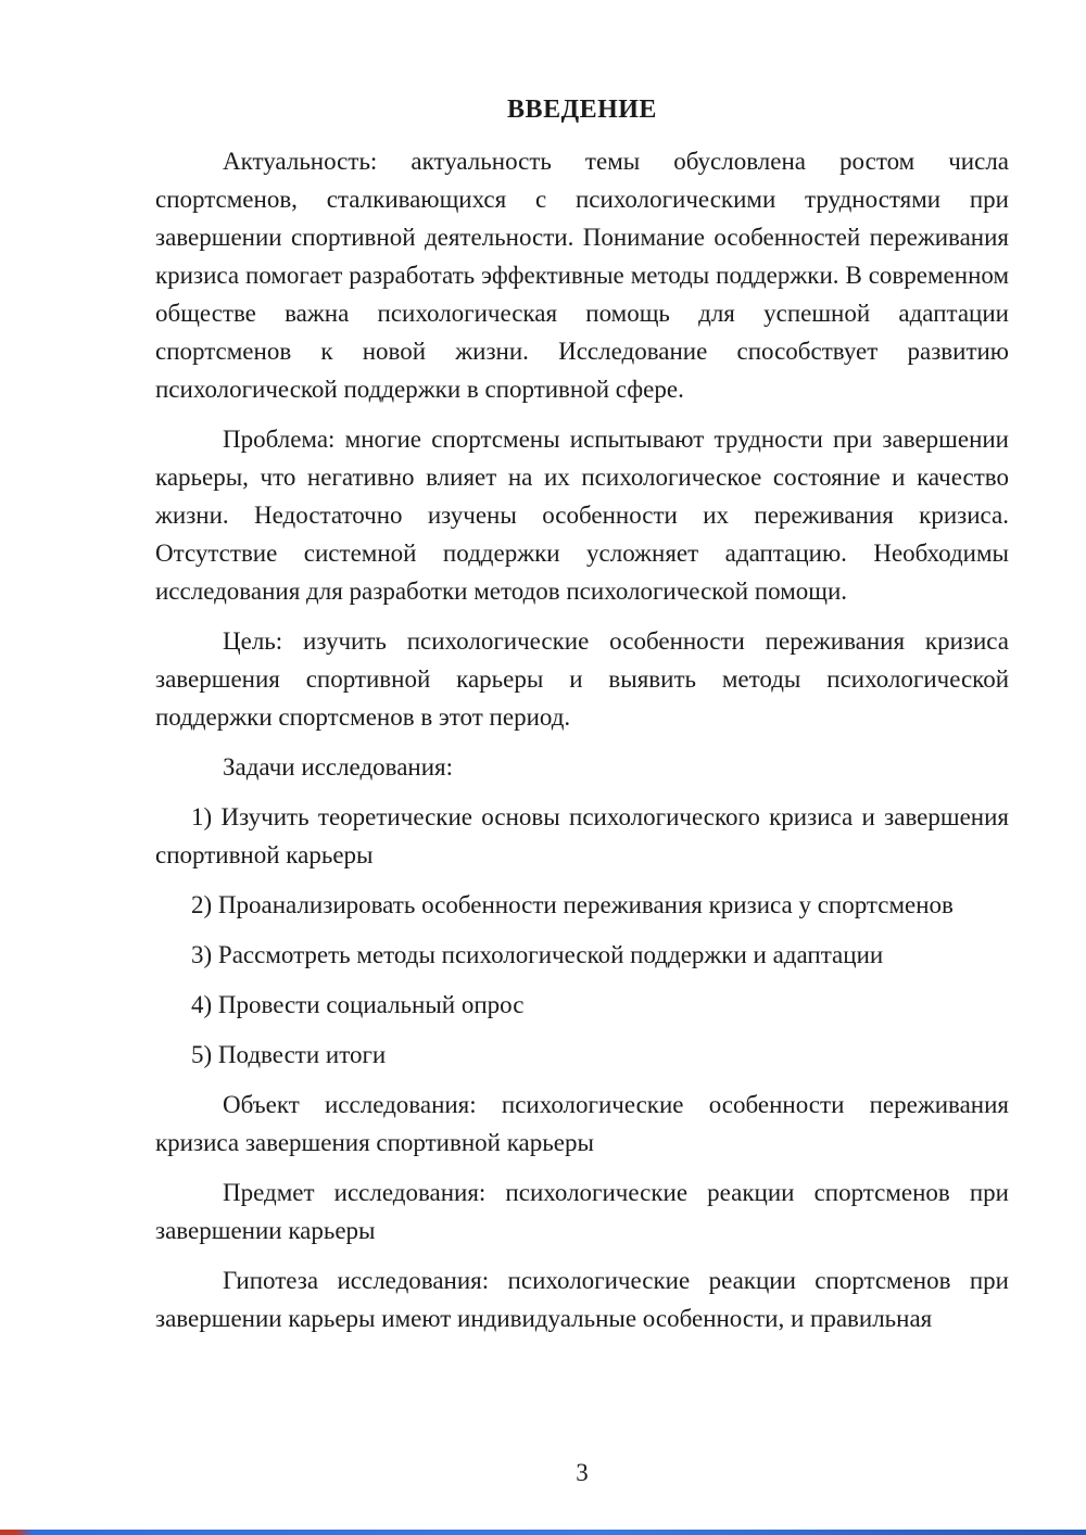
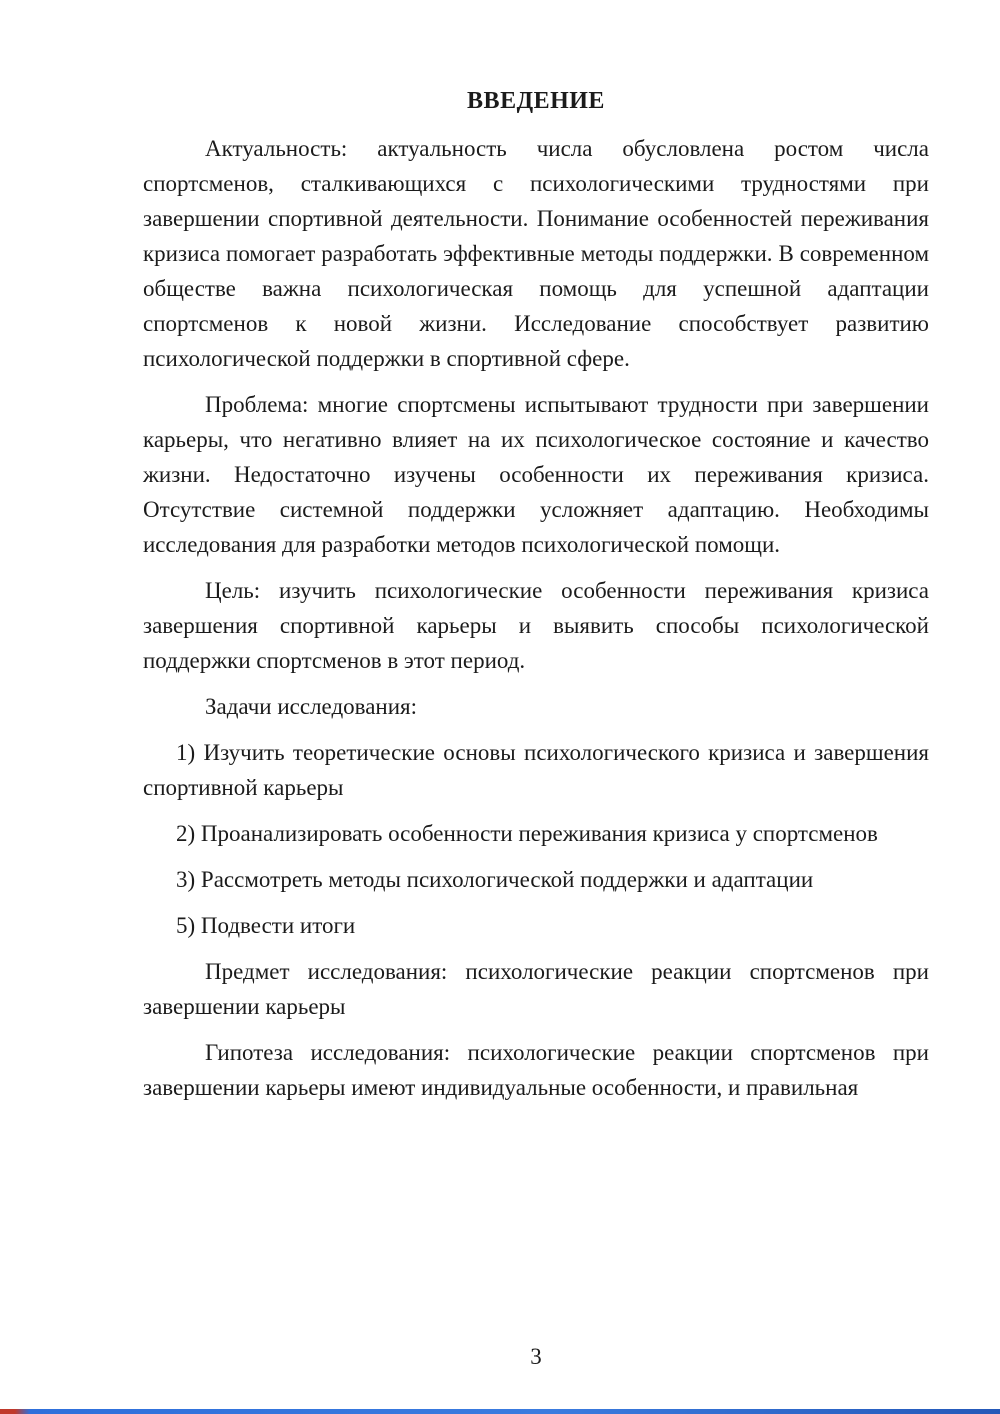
  ВВЕДЕНИЕ
- Актуальность: актуальность темы обусловлена ростом числа спортсменов, сталкивающихся с психологическими трудностями при завершении спортивной деятельности. Понимание особенностей переживания кризиса помогает разработать эффективные методы поддержки. В современном обществе важна психологическая помощь для успешной адаптации спортсменов к новой жизни. Исследование способствует развитию психологической поддержки в спортивной сфере.
+ Актуальность: актуальность числа обусловлена ростом числа спортсменов, сталкивающихся с психологическими трудностями при завершении спортивной деятельности. Понимание особенностей переживания кризиса помогает разработать эффективные методы поддержки. В современном обществе важна психологическая помощь для успешной адаптации спортсменов к новой жизни. Исследование способствует развитию психологической поддержки в спортивной сфере.
  Проблема: многие спортсмены испытывают трудности при завершении карьеры, что негативно влияет на их психологическое состояние и качество жизни. Недостаточно изучены особенности их переживания кризиса. Отсутствие системной поддержки усложняет адаптацию. Необходимы исследования для разработки методов психологической помощи.
- Цель: изучить психологические особенности переживания кризиса завершения спортивной карьеры и выявить методы психологической поддержки спортсменов в этот период.
+ Цель: изучить психологические особенности переживания кризиса завершения спортивной карьеры и выявить способы психологической поддержки спортсменов в этот период.
  Задачи исследования:
  1) Изучить теоретические основы психологического кризиса и завершения спортивной карьеры
  2) Проанализировать особенности переживания кризиса у спортсменов
  3) Рассмотреть методы психологической поддержки и адаптации
- 4) Провести социальный опрос
  5) Подвести итоги
- Объект исследования: психологические особенности переживания кризиса завершения спортивной карьеры
  Предмет исследования: психологические реакции спортсменов при завершении карьеры
  Гипотеза исследования: психологические реакции спортсменов при завершении карьеры имеют индивидуальные особенности, и правильная
  3
